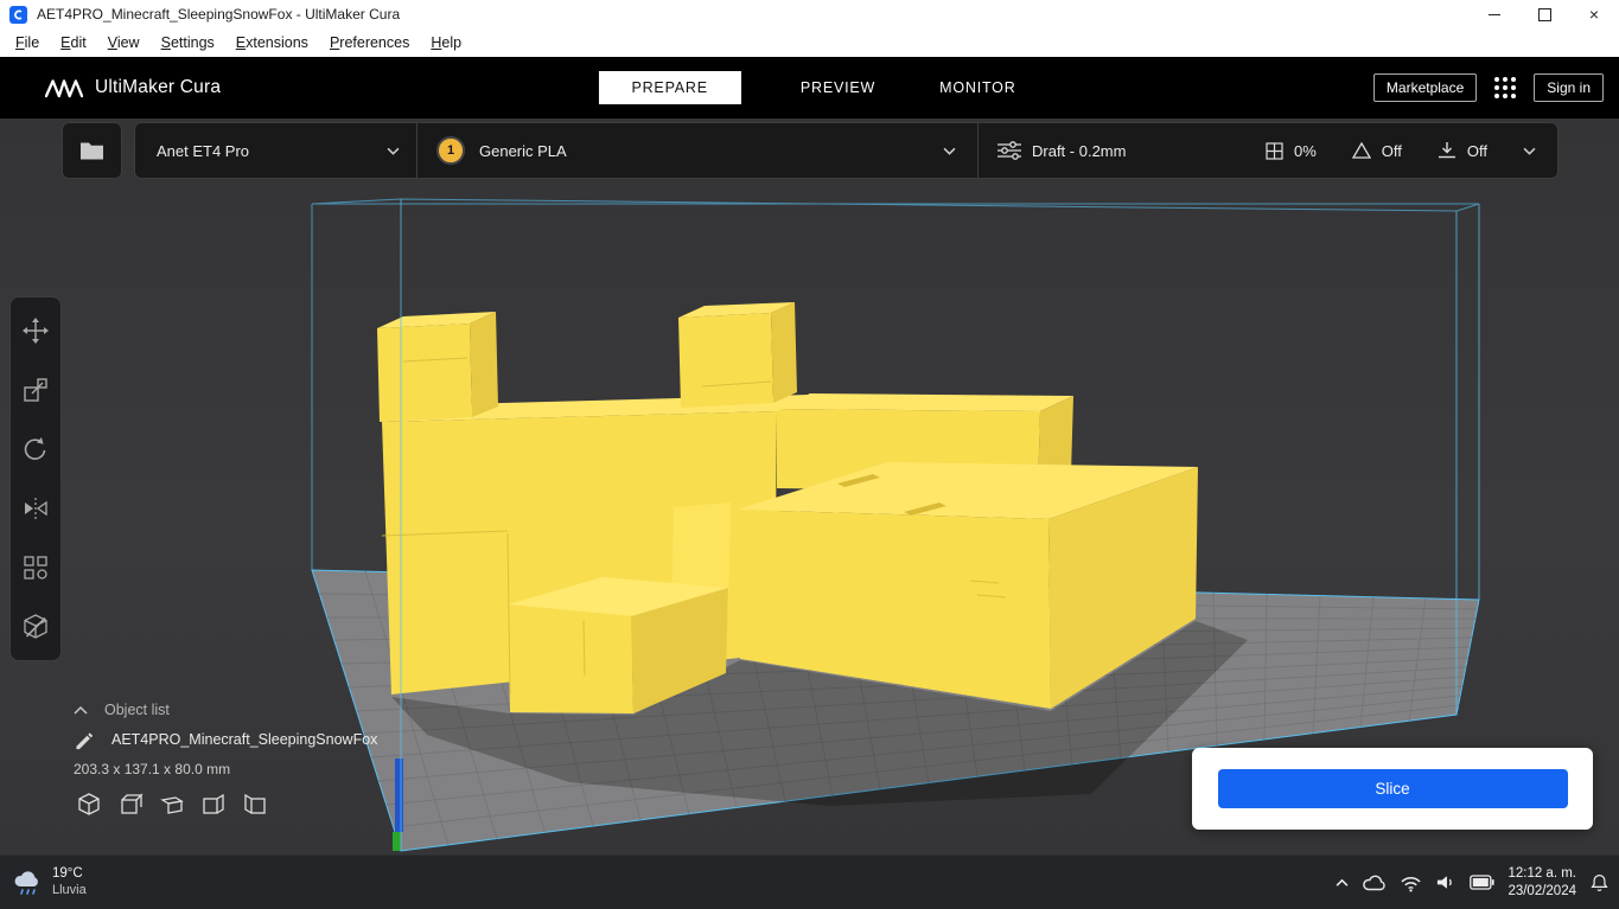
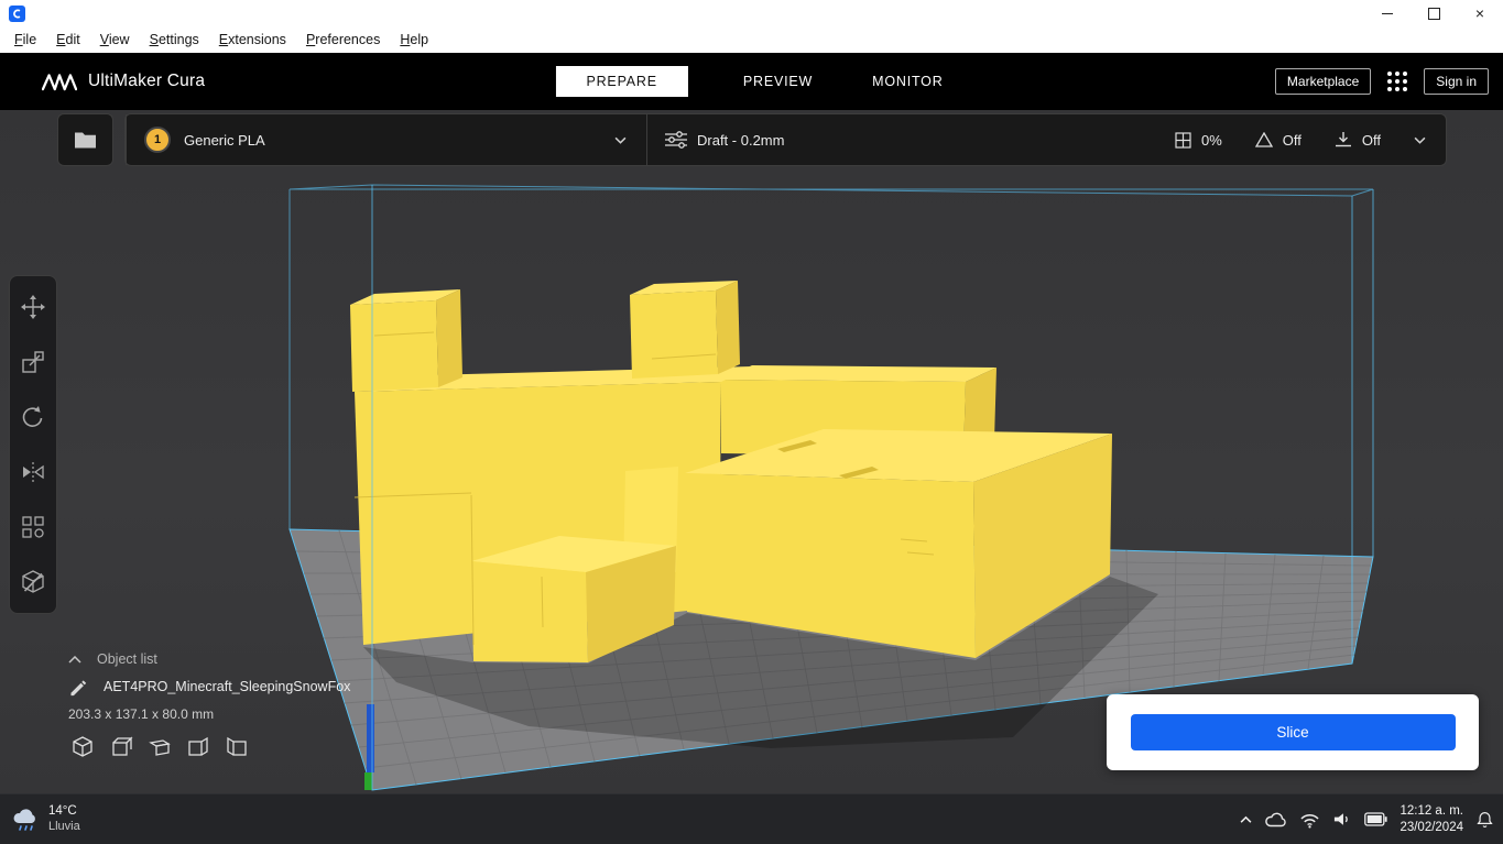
- AET4PRO_Minecraft_SleepingSnowFox - UltiMaker Cura
  ×
  File
  Edit
  View
  Settings
  Extensions
  Preferences
  Help
  UltiMaker Cura
  PREPARE
  PREVIEW
  MONITOR
  Marketplace
  Sign in
- Anet ET4 Pro
  1
  Generic PLA
  Draft - 0.2mm
  0%
  Off
  Off
  Object list
  AET4PRO_Minecraft_SleepingSnowFox
  203.3 x 137.1 x 80.0 mm
  Slice
- 19°C
+ 14°C
  Lluvia
  12:12 a. m.
  23/02/2024
